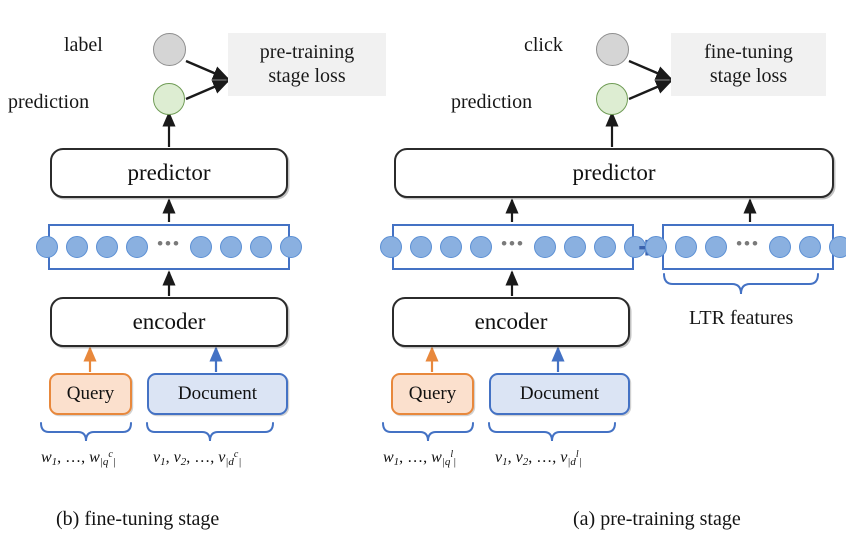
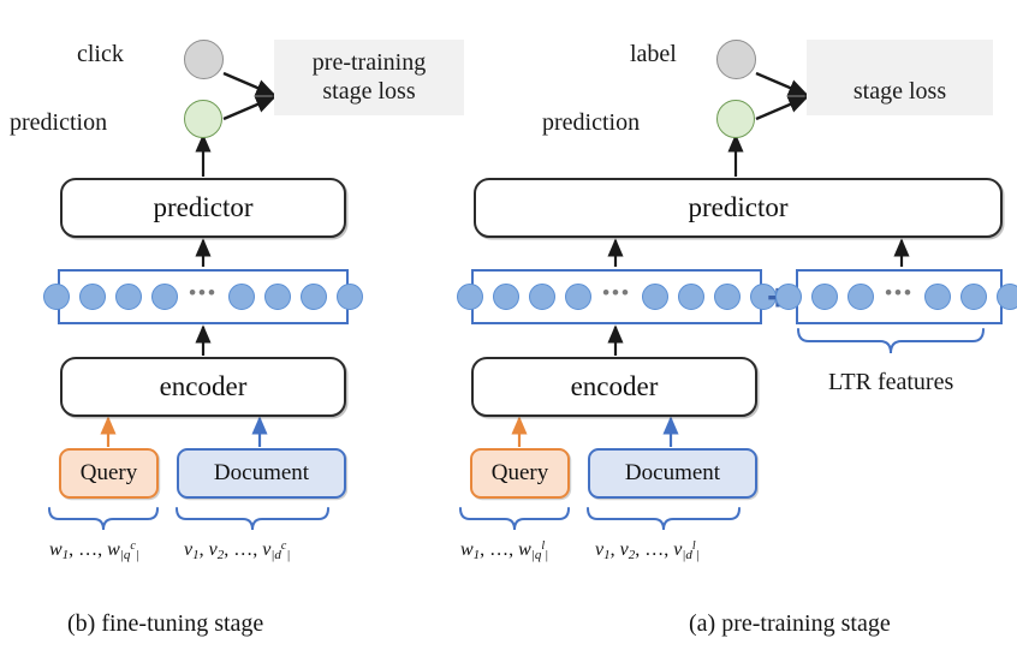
- label
+ click
  prediction
  pre-training
  stage loss
  predictor
  •••
  encoder
  Query
  Document
  w1, …, w|qc|
  v1, v2, …, v|dc|
  (b) fine-tuning stage
- click
+ label
  prediction
- fine-tuning
  stage loss
  predictor
  •••
  •••
  LTR features
  encoder
  Query
  Document
  w1, …, w|ql|
  v1, v2, …, v|dl|
  (a) pre-training stage
